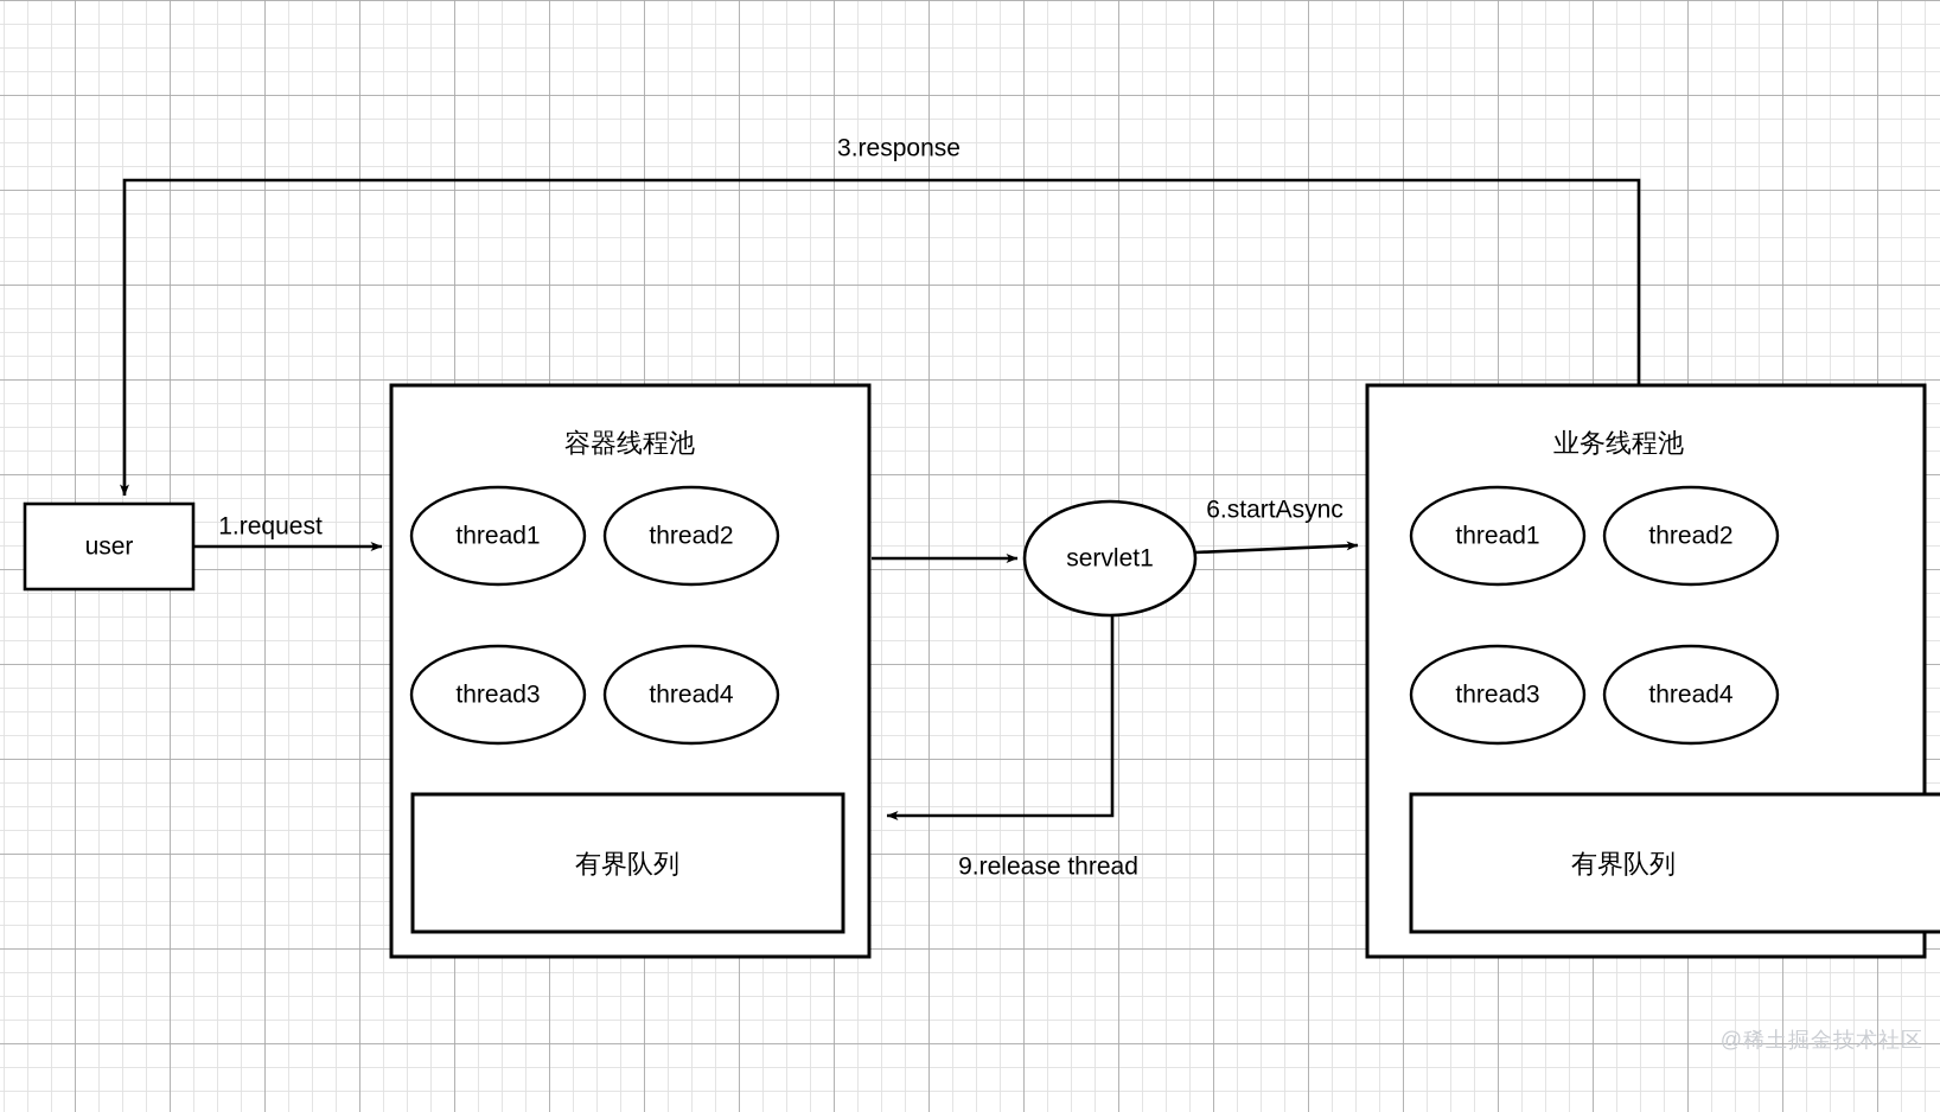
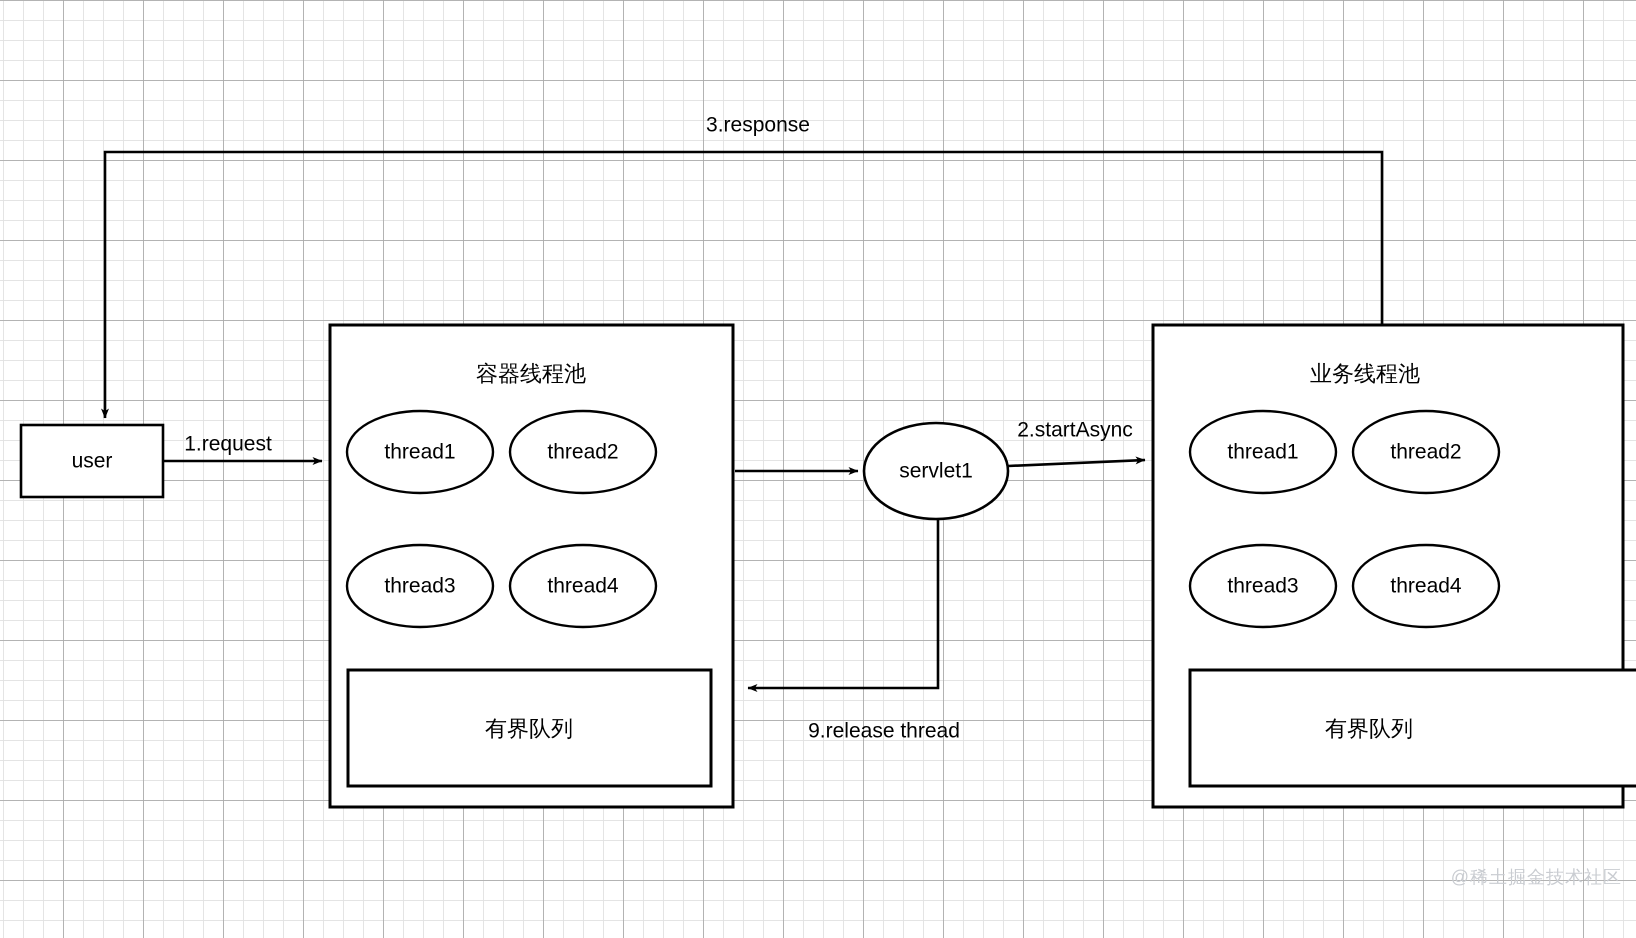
  user
  servlet1
  容器线程池
  thread1
  thread2
  thread3
  thread4
  有界队列
  业务线程池
  thread1
  thread2
  thread3
  thread4
  有界队列
  1.request
- 6.startAsync
+ 2.startAsync
  9.release thread
  3.response
  @稀土掘金技术社区
